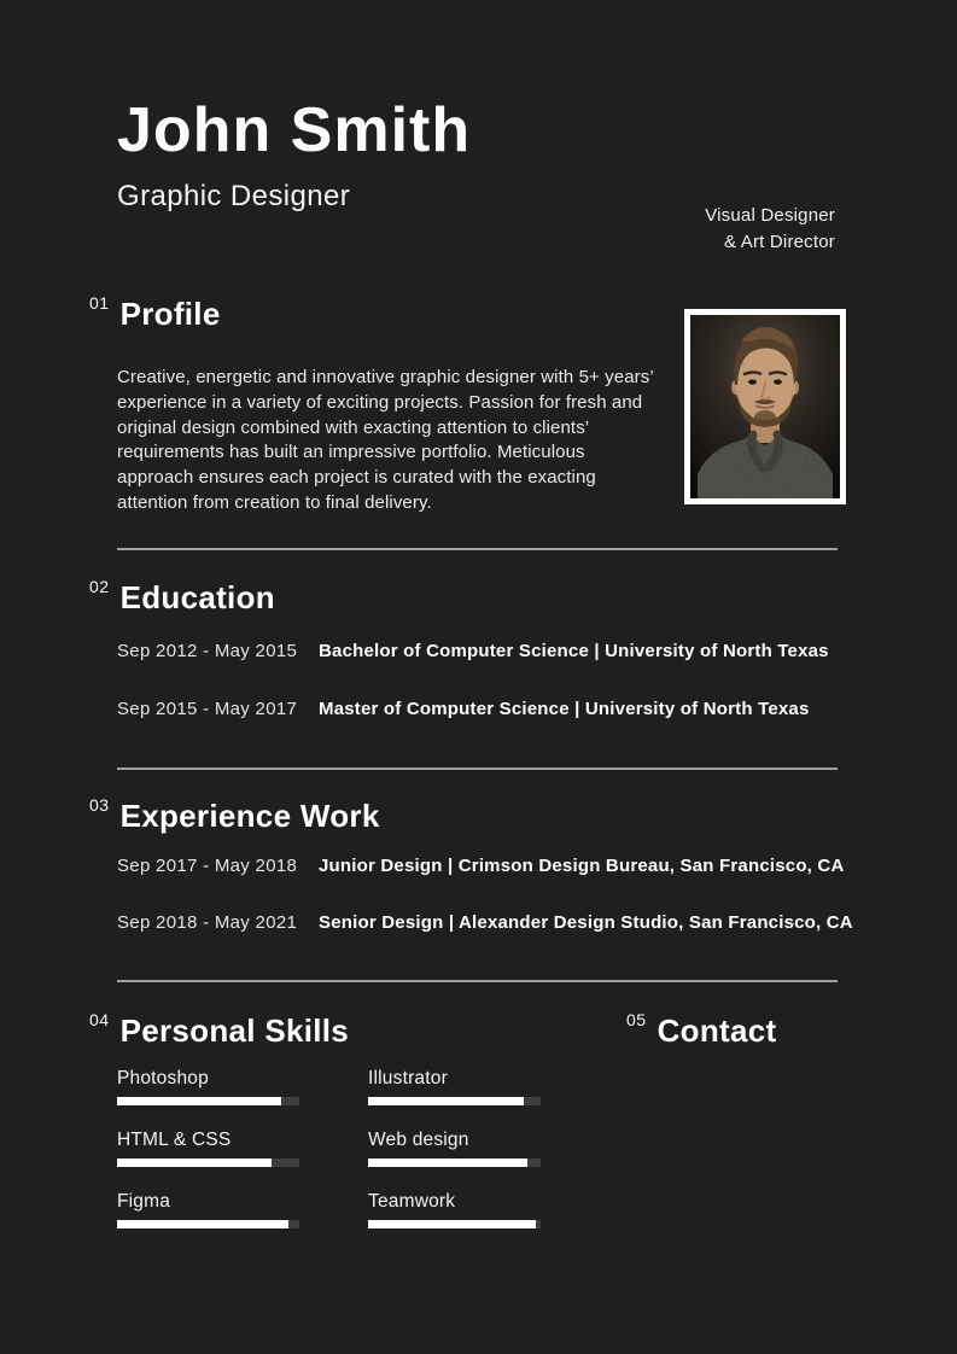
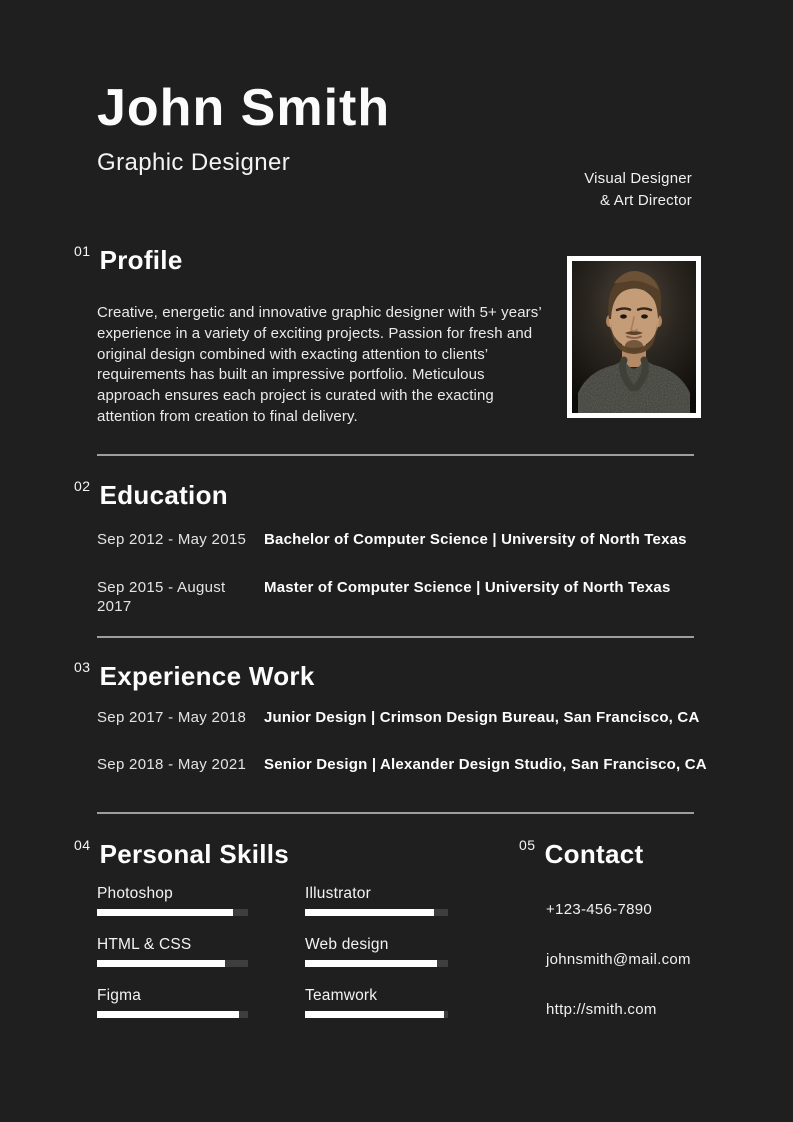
  John Smith
  Graphic Designer
  Visual Designer
  & Art Director
  01
  Profile
  Creative, energetic and innovative graphic designer with 5+ years’ experience in a variety of exciting projects. Passion for fresh and original design combined with exacting attention to clients’ requirements has built an impressive portfolio. Meticulous approach ensures each project is curated with the exacting attention from creation to final delivery.
  02
  Education
  Sep 2012 - May 2015
  Bachelor of Computer Science | University of North Texas
- Sep 2015 - May 2017
+ Sep 2015 - August 2017
  Master of Computer Science | University of North Texas
  03
  Experience Work
  Sep 2017 - May 2018
  Junior Design | Crimson Design Bureau, San Francisco, CA
  Sep 2018 - May 2021
  Senior Design | Alexander Design Studio, San Francisco, CA
  04
  Personal Skills
  Photoshop
  HTML & CSS
  Figma
  Illustrator
  Web design
  Teamwork
  05
  Contact
+ +123-456-7890
+ johnsmith@mail.com
+ http://smith.com
